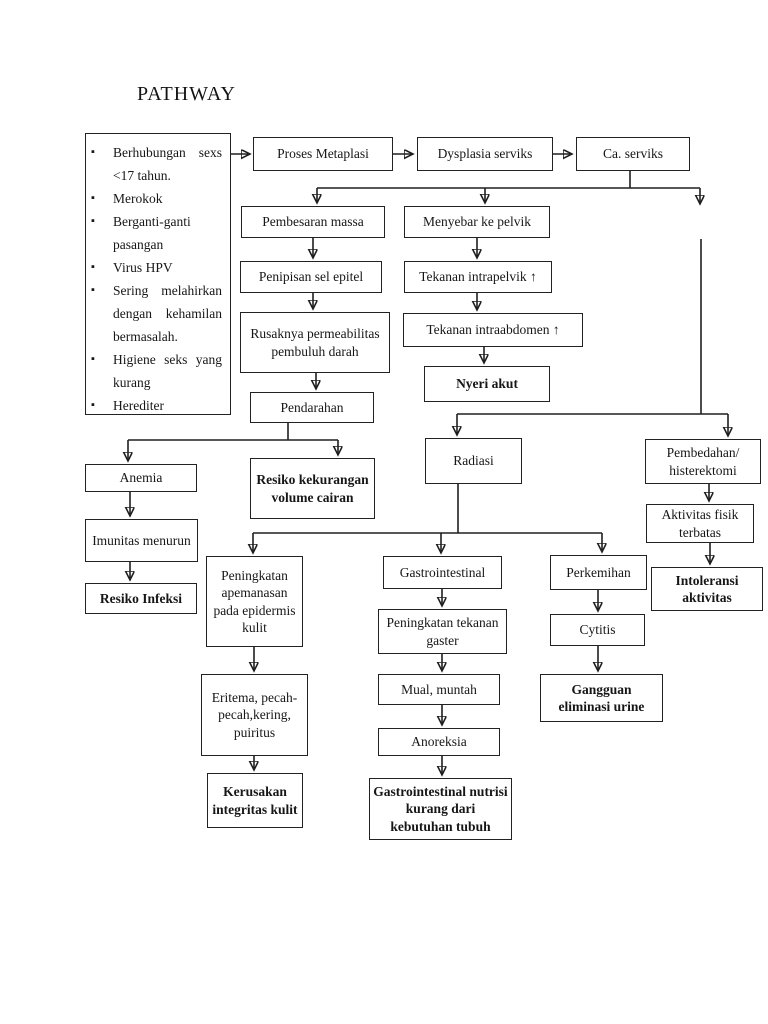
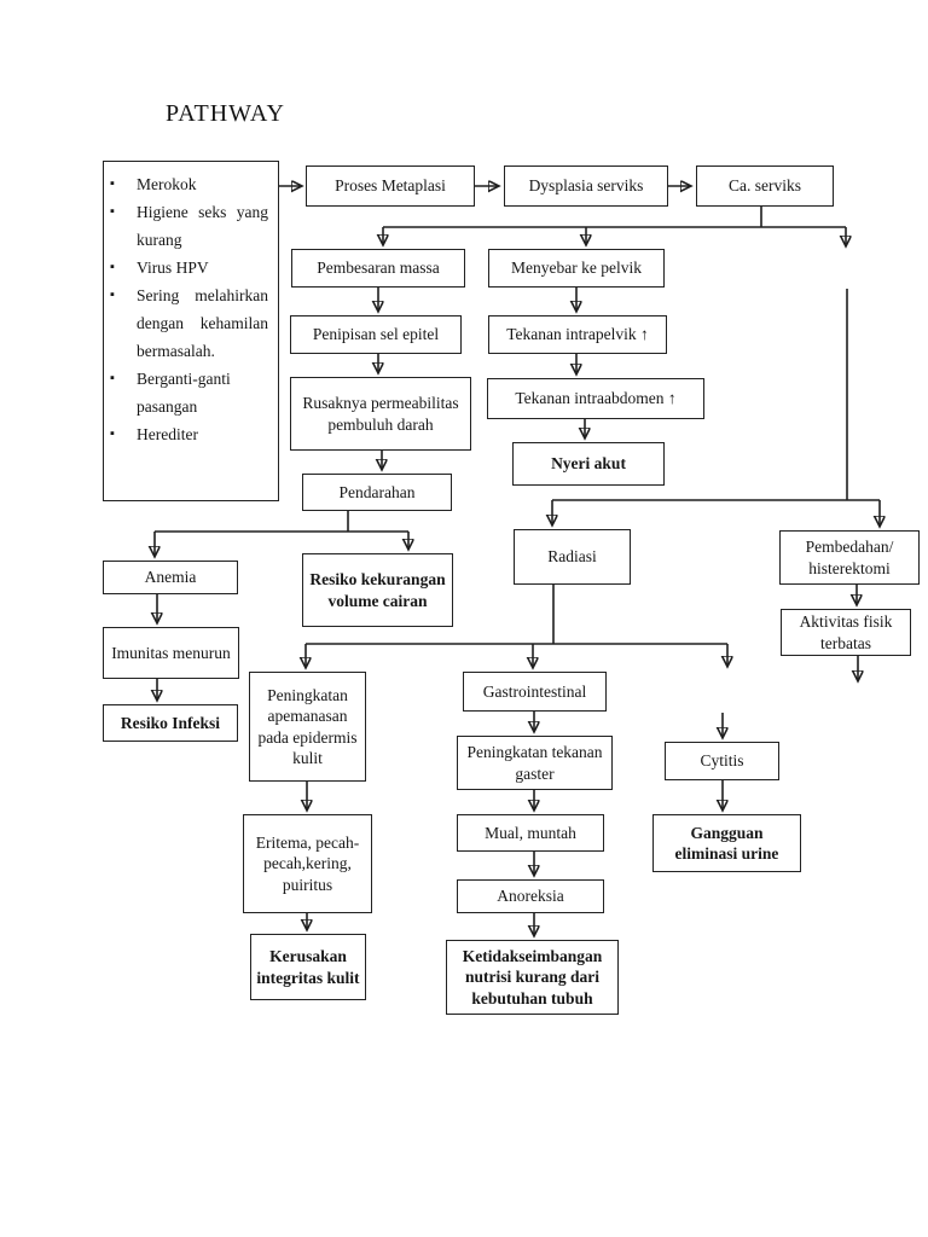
  PATHWAY
- Berhubungan sexs <17 tahun.
  Merokok
- Berganti-ganti pasangan
+ Higiene seks yang kurang
  Virus HPV
  Sering melahirkan dengan kehamilan bermasalah.
- Higiene seks yang kurang
+ Berganti-ganti pasangan
  Herediter
  Proses Metaplasi
  Dysplasia serviks
  Ca. serviks
  Pembesaran massa
  Menyebar ke pelvik
  Penipisan sel epitel
  Tekanan intrapelvik ↑
  Rusaknya permeabilitas pembuluh darah
  Tekanan intraabdomen ↑
  Nyeri akut
  Pendarahan
  Anemia
  Resiko kekurangan volume cairan
  Imunitas menurun
  Resiko Infeksi
  Radiasi
  Pembedahan/ histerektomi
  Aktivitas fisik terbatas
- Intoleransi aktivitas
  Peningkatan apemanasan pada epidermis kulit
  Gastrointestinal
- Perkemihan
  Eritema, pecah- pecah,kering, puiritus
  Peningkatan tekanan gaster
  Cytitis
  Kerusakan integritas kulit
  Mual, muntah
  Gangguan eliminasi urine
  Anoreksia
- Gastrointestinal nutrisi kurang dari kebutuhan tubuh
+ Ketidakseimbangan nutrisi kurang dari kebutuhan tubuh
